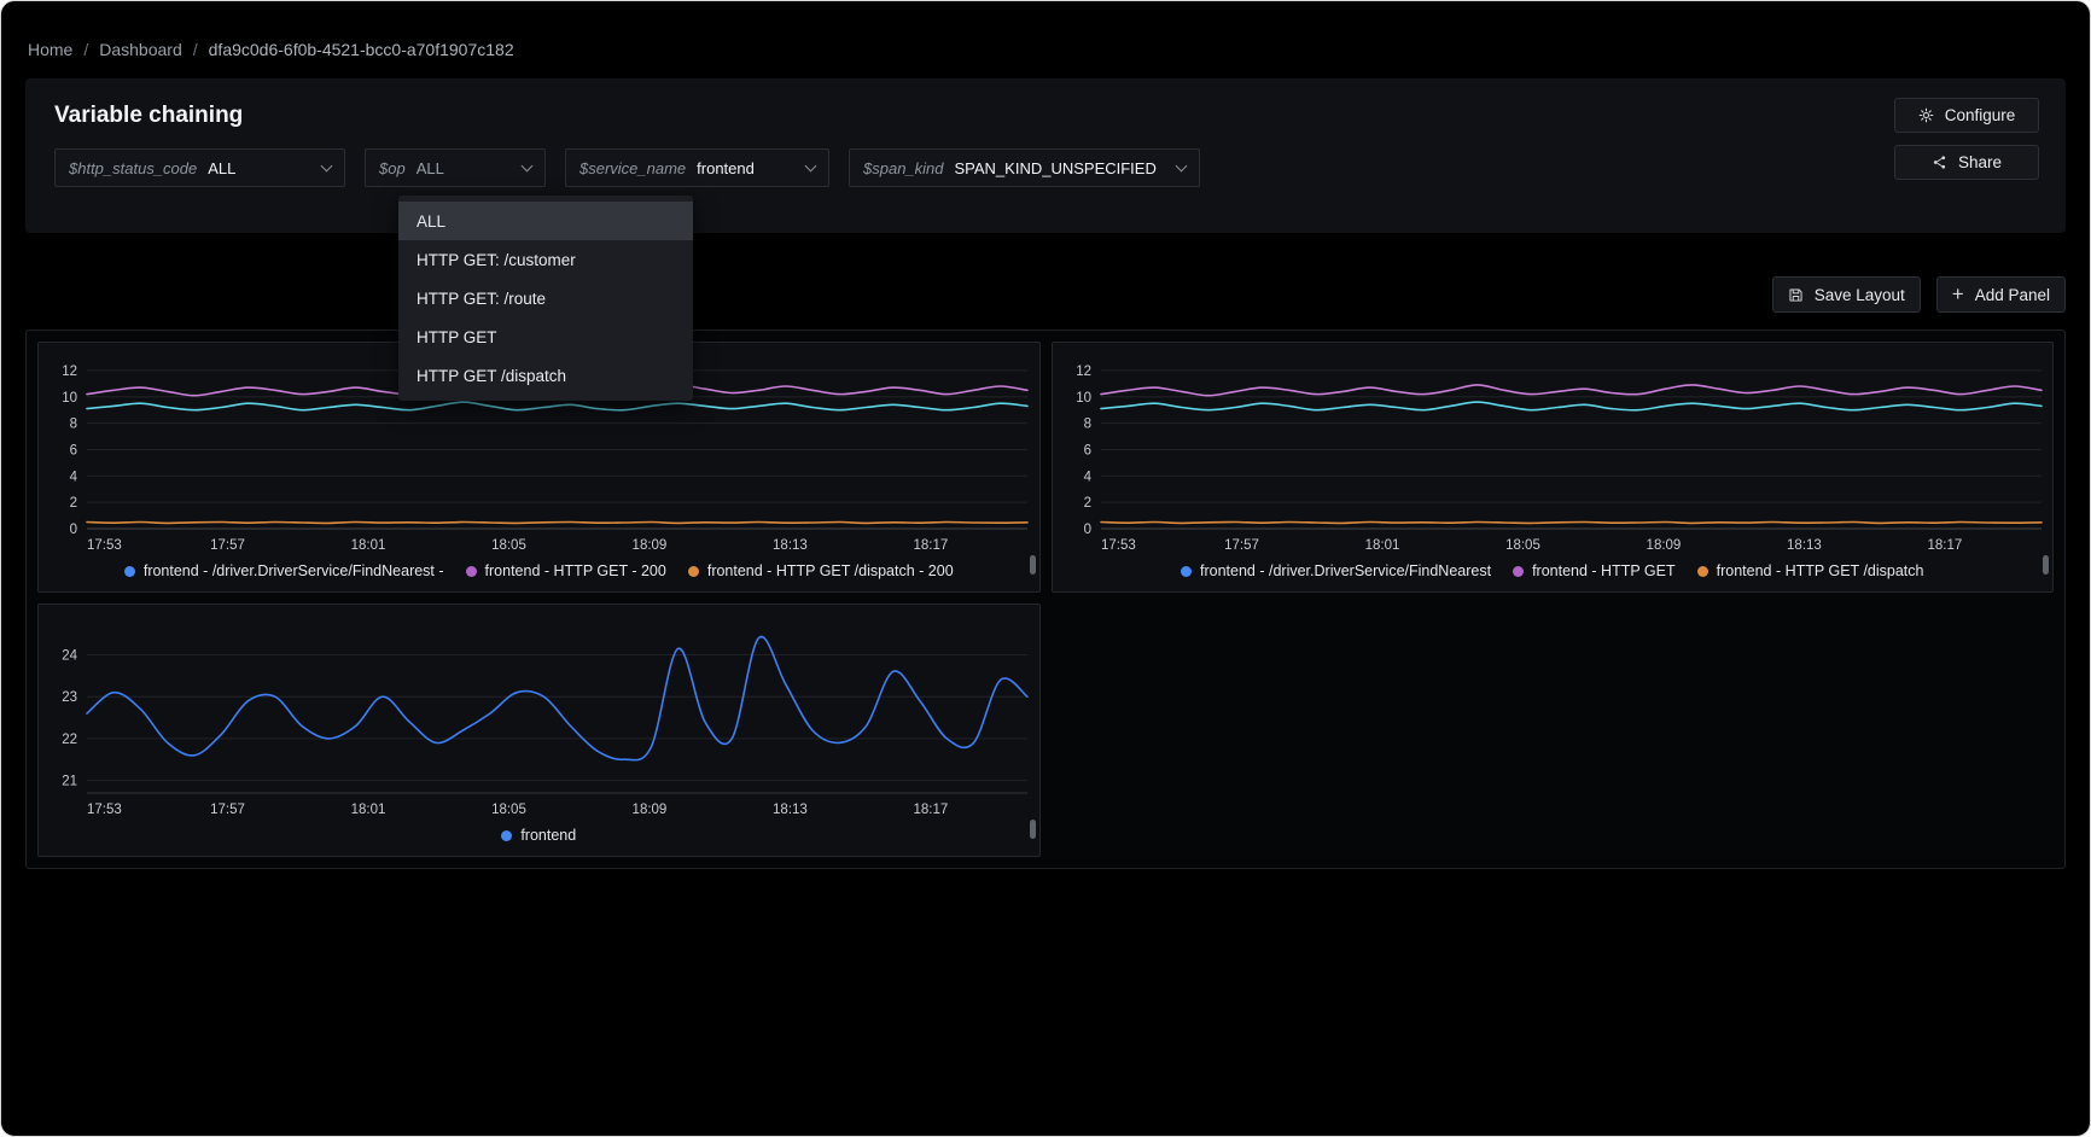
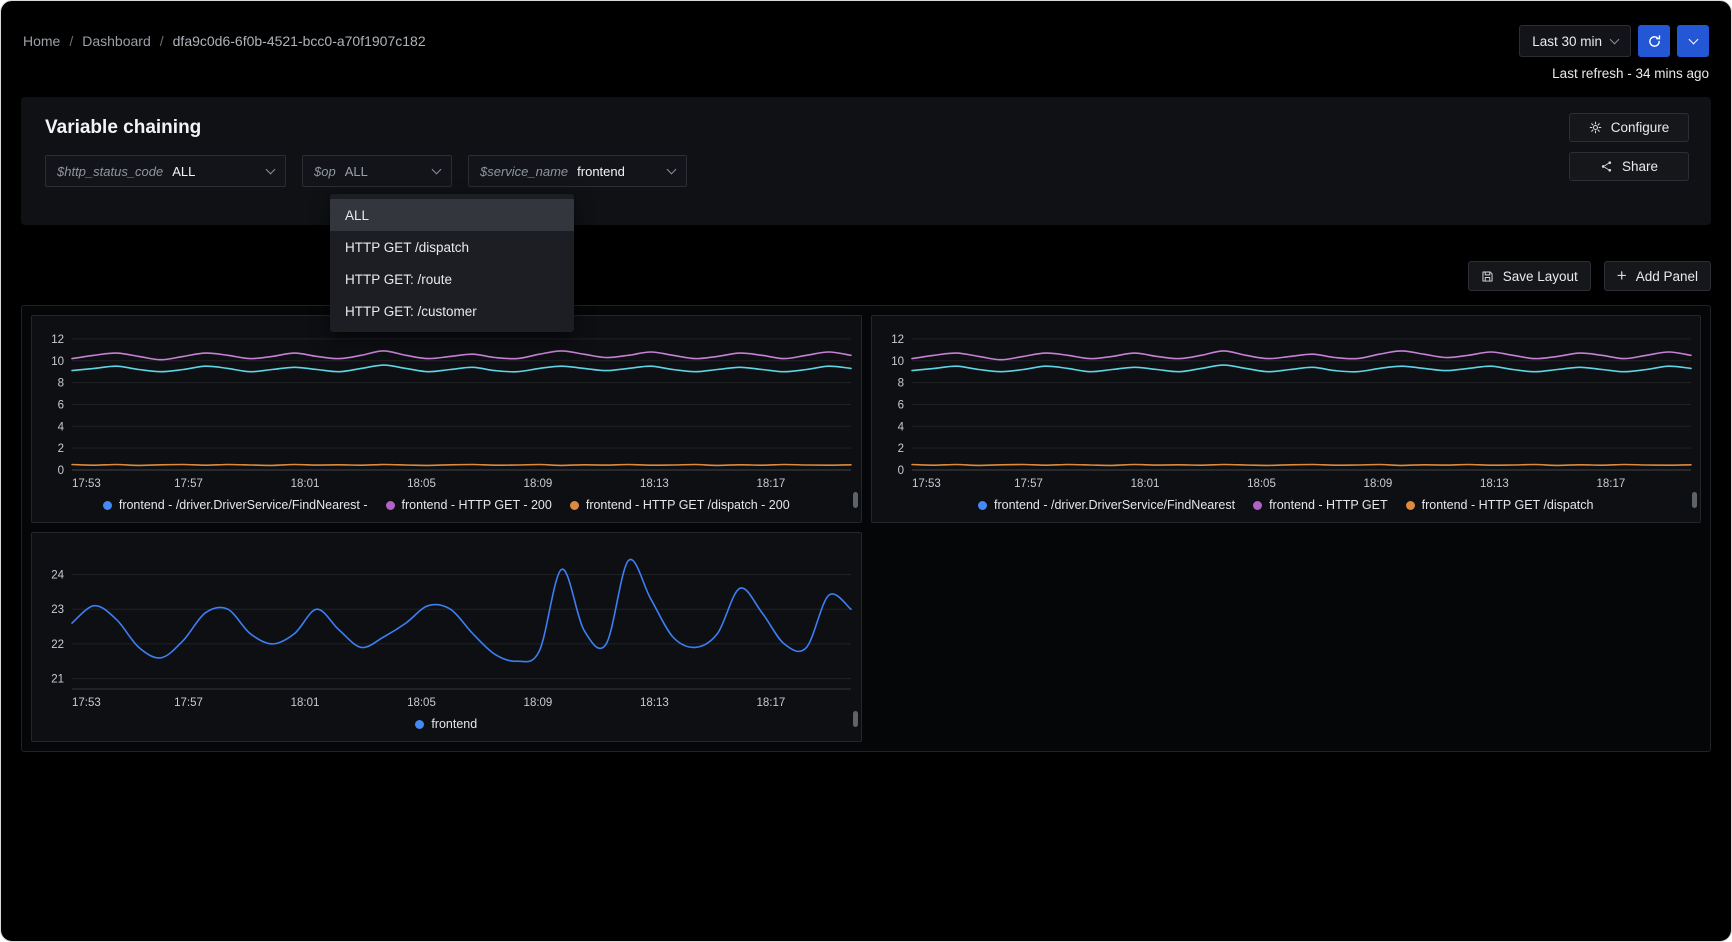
  Home
  /
  Dashboard
  /
  dfa9c0d6-6f0b-4521-bcc0-a70f1907c182
+ Last 30 min
+ Last refresh - 34 mins ago
  Variable chaining
  $http_status_code
  ALL
  $op
  ALL
  $service_name
  frontend
- $span_kind
- SPAN_KIND_UNSPECIFIED
  Configure
  Share
  ALL
- HTTP GET: /customer
+ HTTP GET /dispatch
  HTTP GET: /route
- HTTP GET
- HTTP GET /dispatch
+ HTTP GET: /customer
  Save Layout
  +
  Add Panel
  0
  2
  4
  6
  8
  10
  12
  17:53
  17:57
  18:01
  18:05
  18:09
  18:13
  18:17
  frontend - /driver.DriverService/FindNearest -
  frontend - HTTP GET - 200
  frontend - HTTP GET /dispatch - 200
  0
  2
  4
  6
  8
  10
  12
  17:53
  17:57
  18:01
  18:05
  18:09
  18:13
  18:17
  frontend - /driver.DriverService/FindNearest
  frontend - HTTP GET
  frontend - HTTP GET /dispatch
  21
  22
  23
  24
  17:53
  17:57
  18:01
  18:05
  18:09
  18:13
  18:17
  frontend
